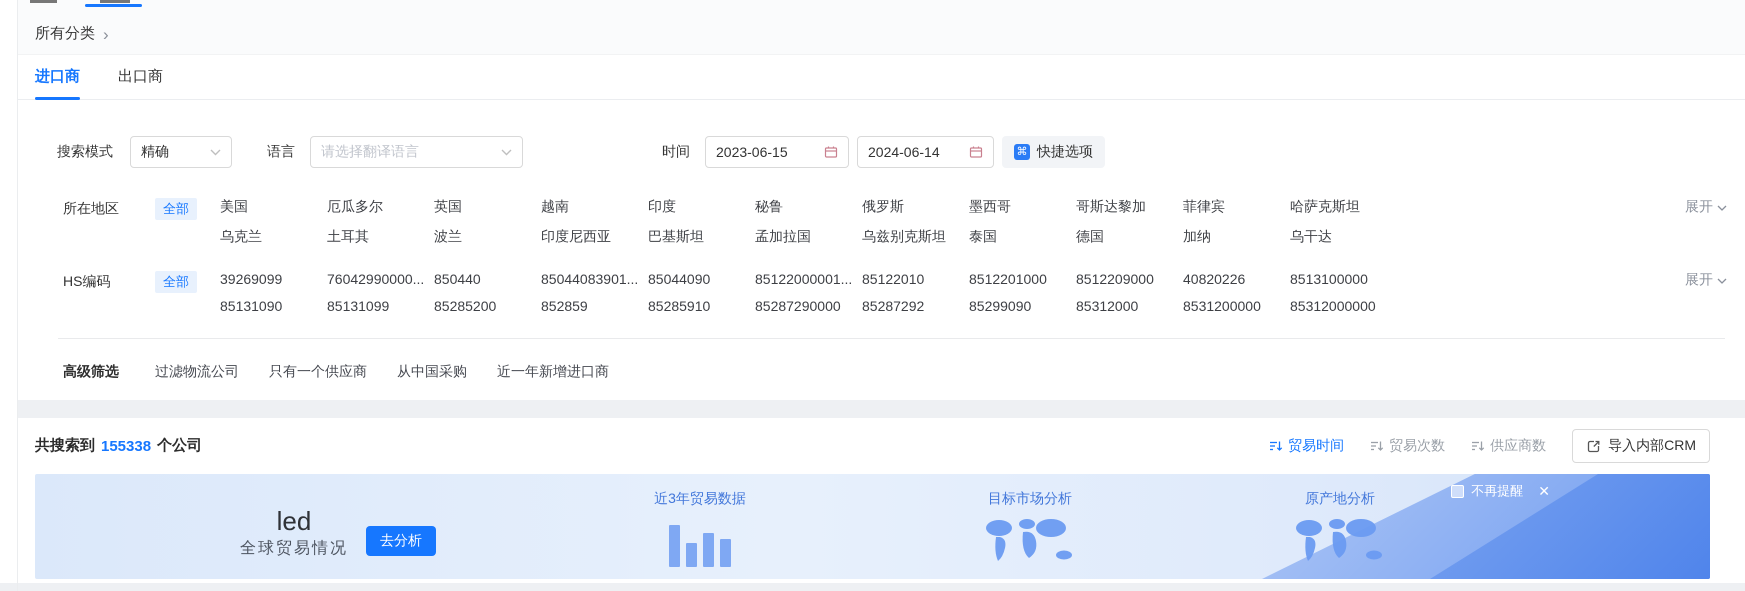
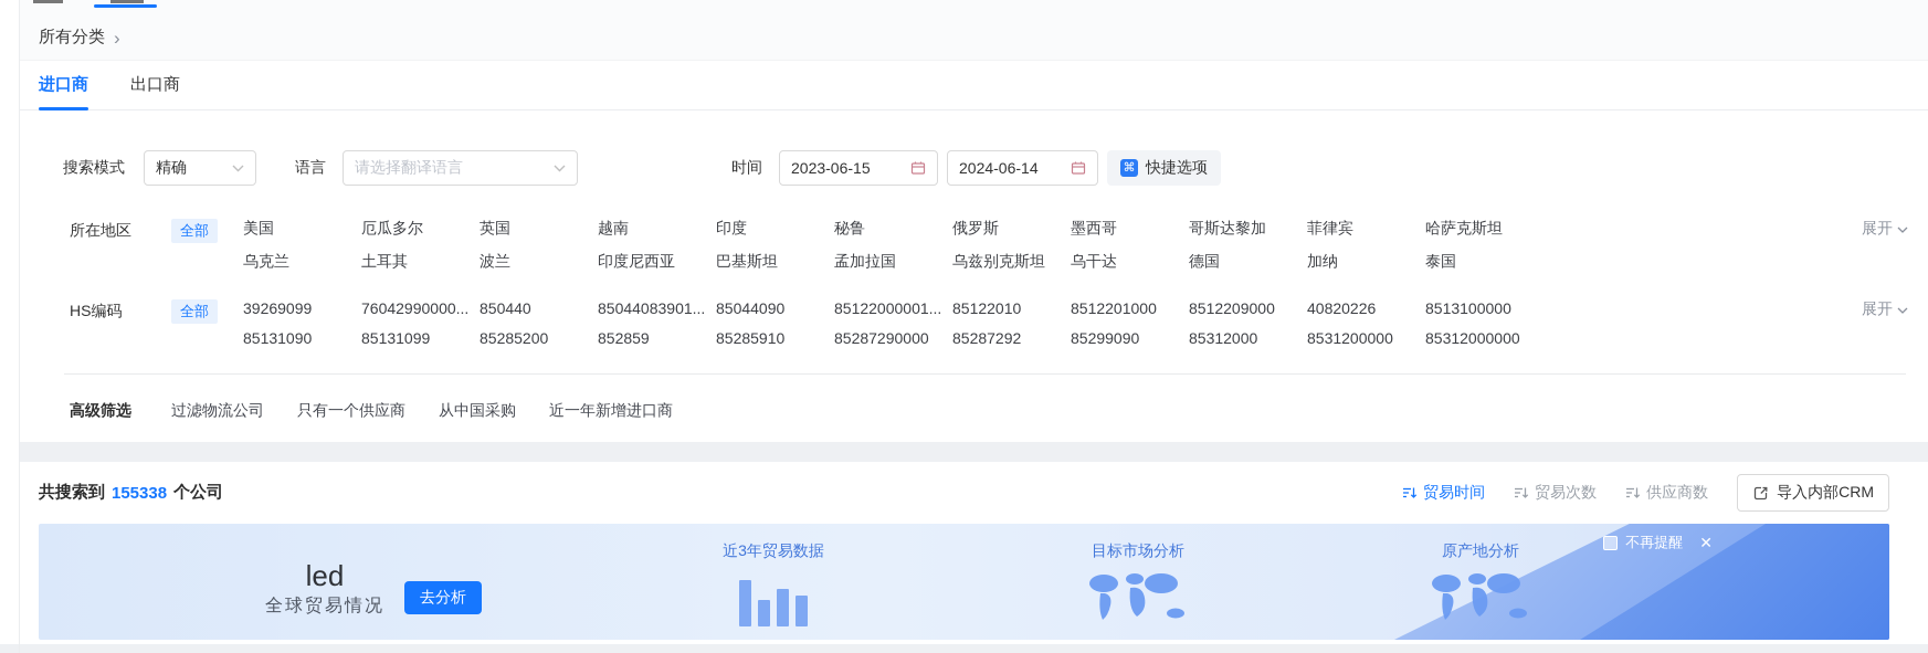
  所有分类
  ›
  进口商
  出口商
  搜索模式
  精确
  语言
  请选择翻译语言
  时间
  2023-06-15
  2024-06-14
  ⌘
  快捷选项
  所在地区
  全部
  美国
  厄瓜多尔
  英国
  越南
  印度
  秘鲁
  俄罗斯
  墨西哥
  哥斯达黎加
  菲律宾
  哈萨克斯坦
  乌克兰
  土耳其
  波兰
  印度尼西亚
  巴基斯坦
  孟加拉国
  乌兹别克斯坦
- 泰国
+ 乌干达
  德国
  加纳
- 乌干达
+ 泰国
  展开
  HS编码
  全部
  39269099
  76042990000...
  850440
  85044083901...
  85044090
  85122000001...
  85122010
  8512201000
  8512209000
  40820226
  8513100000
  85131090
  85131099
  85285200
  852859
  85285910
  85287290000
  85287292
  85299090
  85312000
  8531200000
  85312000000
  展开
  高级筛选
  过滤物流公司
  只有一个供应商
  从中国采购
  近一年新增进口商
  共搜索到
  155338
  个公司
  贸易时间
  贸易次数
  供应商数
  导入内部CRM
  led
  全球贸易情况
  去分析
  近3年贸易数据
  目标市场分析
  原产地分析
  不再提醒
  ✕
